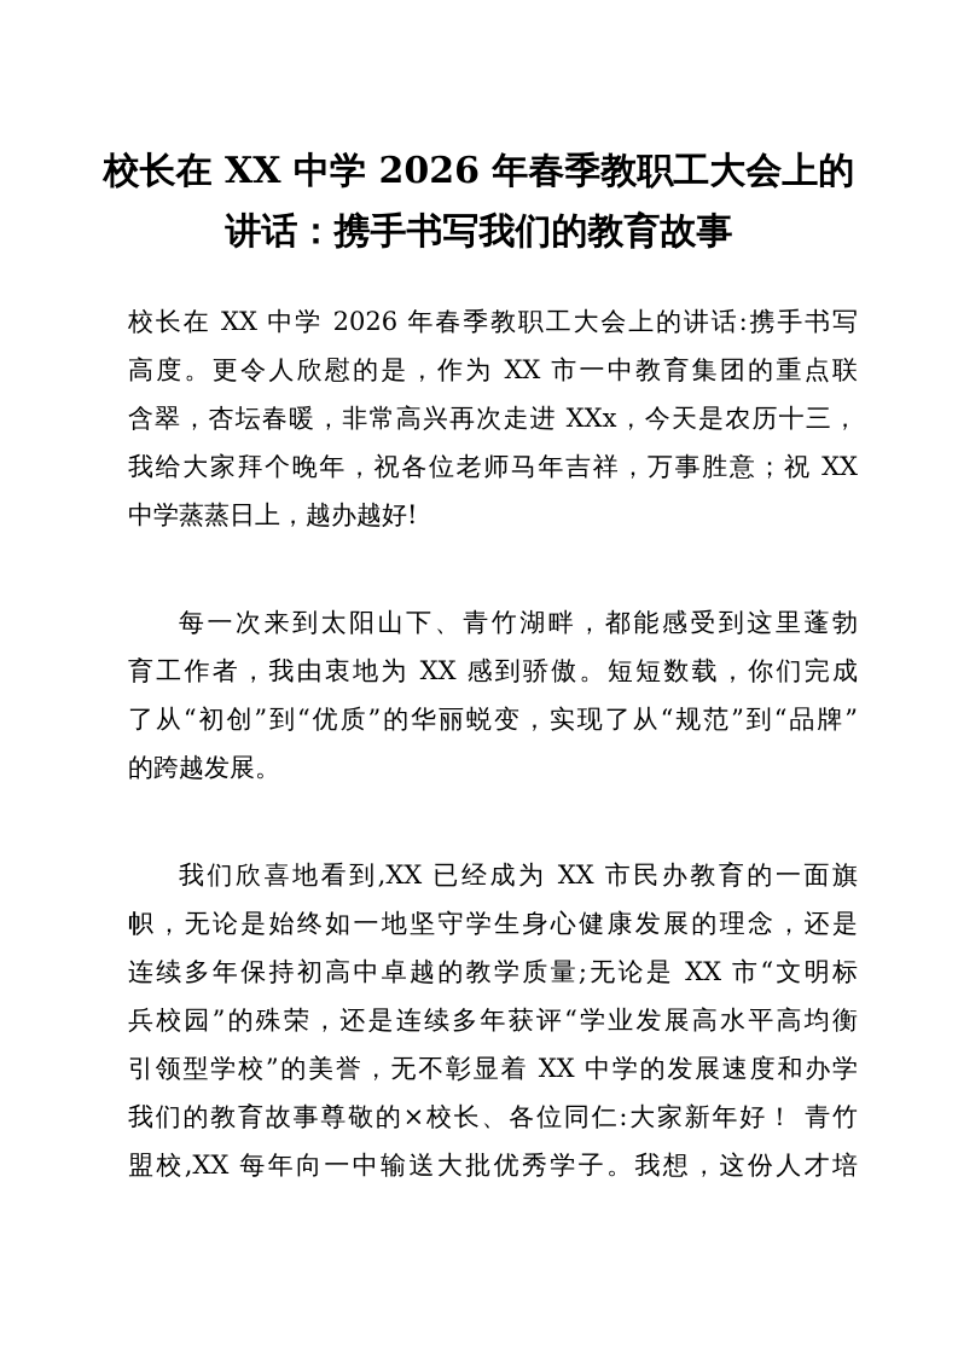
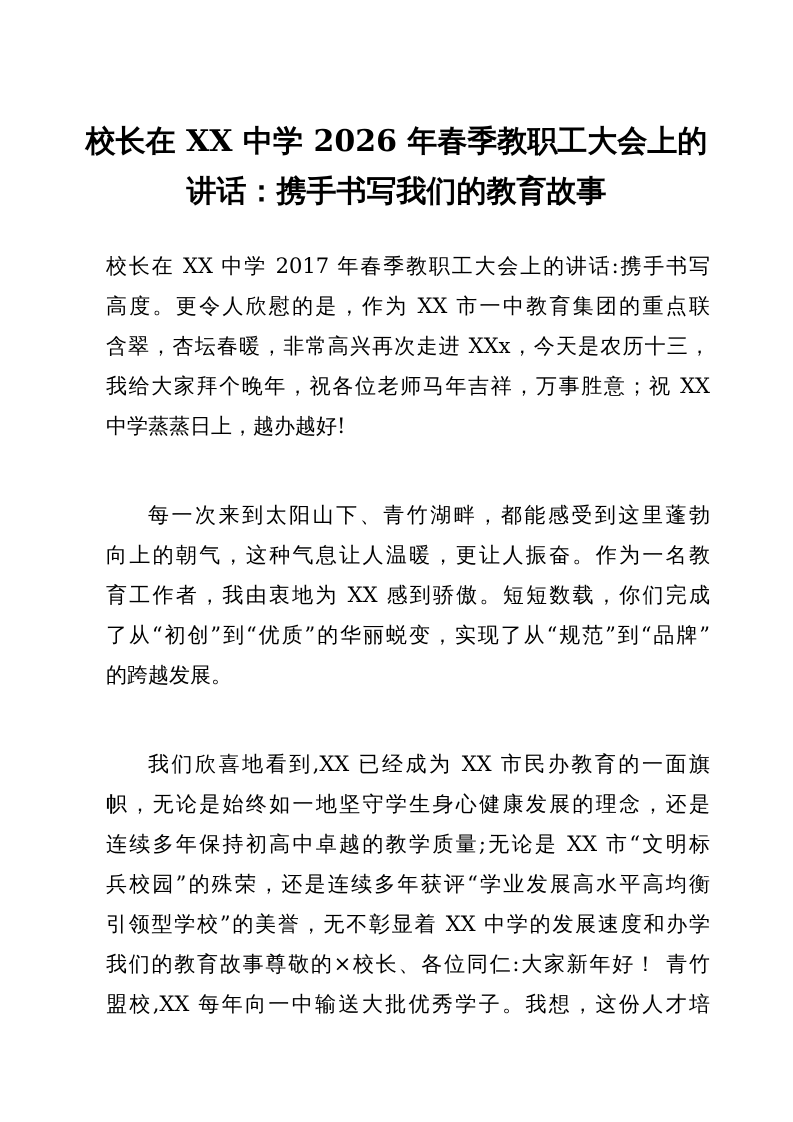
  校长在 XX 中学 2026 年春季教职工大会上的
  讲话：携手书写我们的教育故事
- 校长在 XX 中学 2026 年春季教职工大会上的讲话:携手书写
+ 校长在 XX 中学 2017 年春季教职工大会上的讲话:携手书写
  高度。更令人欣慰的是，作为 XX 市一中教育集团的重点联
  含翠，杏坛春暖，非常高兴再次走进 XXx，今天是农历十三，
  我给大家拜个晚年，祝各位老师马年吉祥，万事胜意；祝 XX
  中学蒸蒸日上，越办越好!
  每一次来到太阳山下、青竹湖畔，都能感受到这里蓬勃
+ 向上的朝气，这种气息让人温暖，更让人振奋。作为一名教
  育工作者，我由衷地为 XX 感到骄傲。短短数载，你们完成
  了从“初创”到“优质”的华丽蜕变，实现了从“规范”到“品牌”
  的跨越发展。
  我们欣喜地看到,XX 已经成为 XX 市民办教育的一面旗
  帜，无论是始终如一地坚守学生身心健康发展的理念，还是
  连续多年保持初高中卓越的教学质量;无论是 XX 市“文明标
  兵校园”的殊荣，还是连续多年获评“学业发展高水平高均衡
  引领型学校”的美誉，无不彰显着 XX 中学的发展速度和办学
  我们的教育故事尊敬的×校长、各位同仁:大家新年好！ 青竹
  盟校,XX 每年向一中输送大批优秀学子。我想，这份人才培
